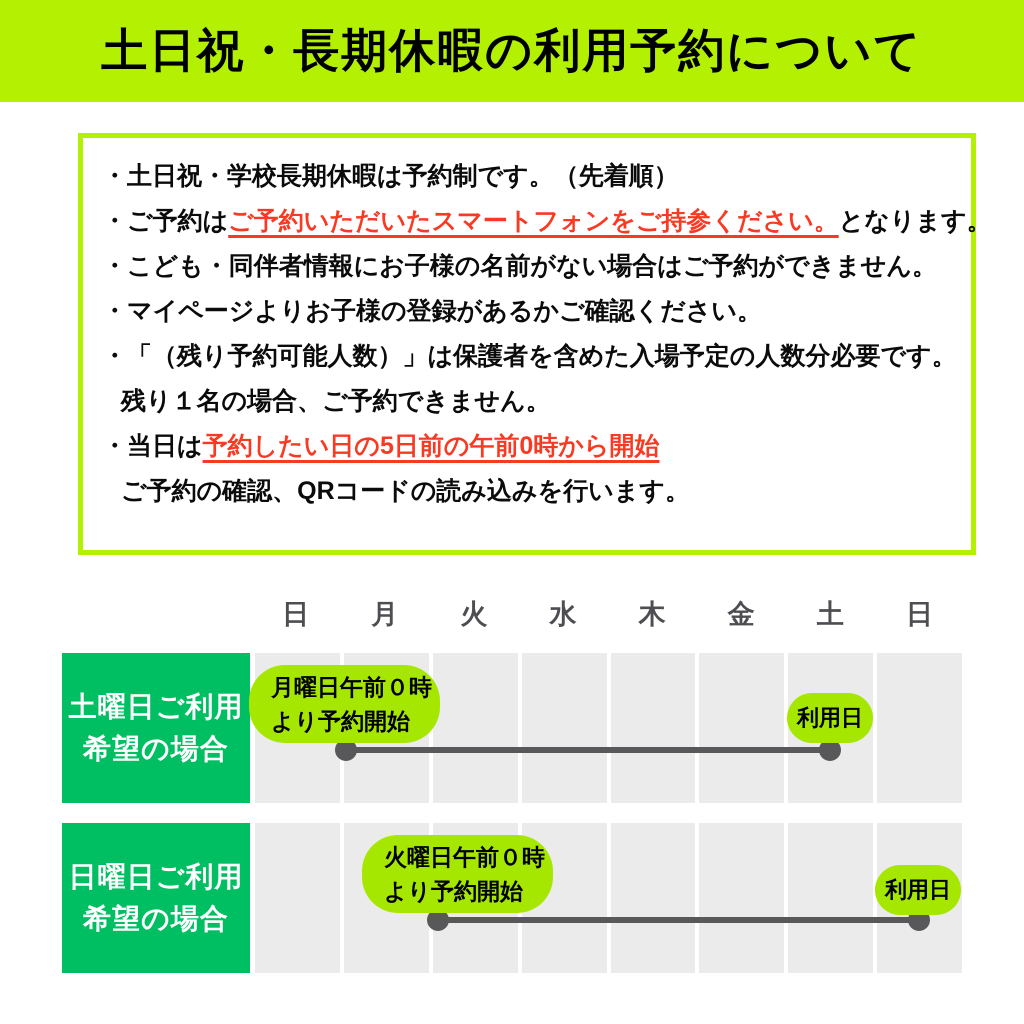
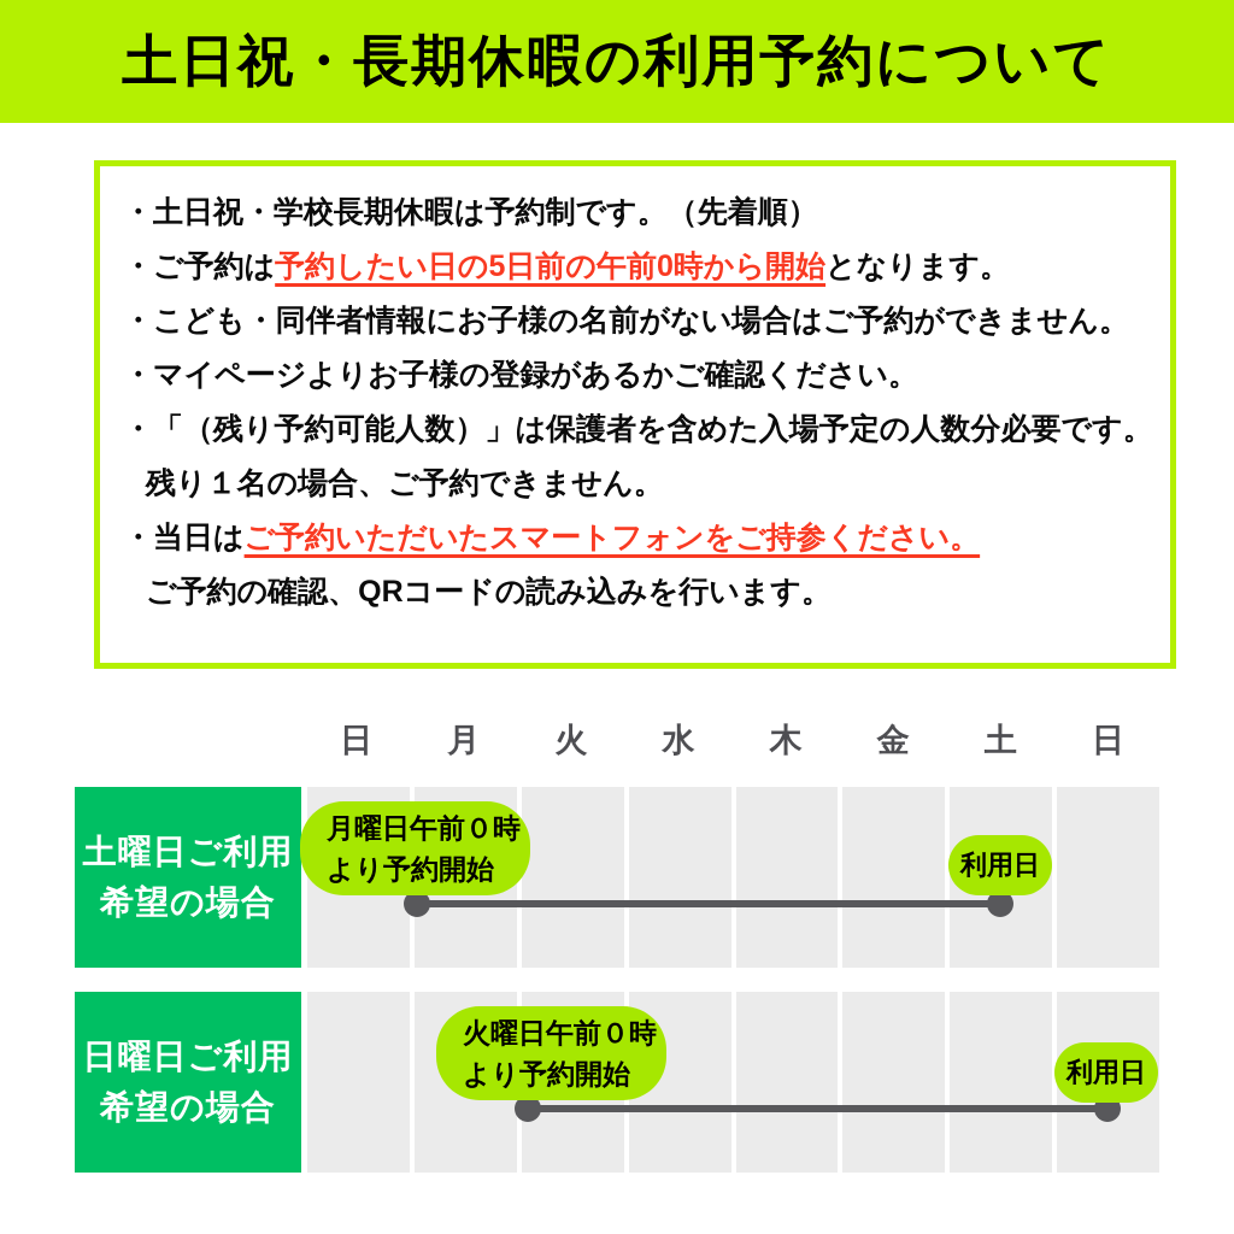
  土日祝・長期休暇の利用予約について
  ・土日祝・学校長期休暇は予約制です。（先着順）
- ・ご予約はご予約いただいたスマートフォンをご持参ください。となります。
+ ・ご予約は予約したい日の5日前の午前0時から開始となります。
  ・こども・同伴者情報にお子様の名前がない場合はご予約ができません。
  ・マイページよりお子様の登録があるかご確認ください。
  ・「（残り予約可能人数）」は保護者を含めた入場予定の人数分必要です。
  残り１名の場合、ご予約できません。
- ・当日は予約したい日の5日前の午前0時から開始
+ ・当日はご予約いただいたスマートフォンをご持参ください。
  ご予約の確認、QRコードの読み込みを行います。
  日
  月
  火
  水
  木
  金
  土
  日
  土曜日ご利用
  希望の場合
  月曜日午前０時
  より予約開始
  利用日
  日曜日ご利用
  希望の場合
  火曜日午前０時
  より予約開始
  利用日
